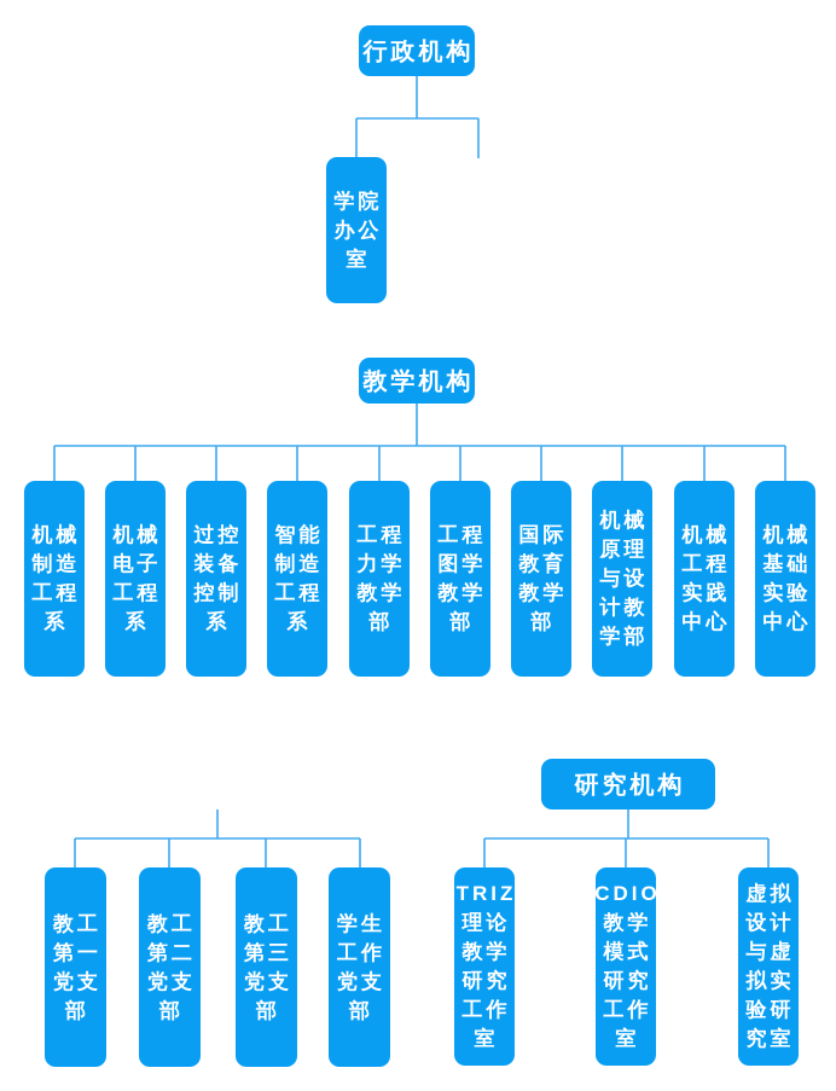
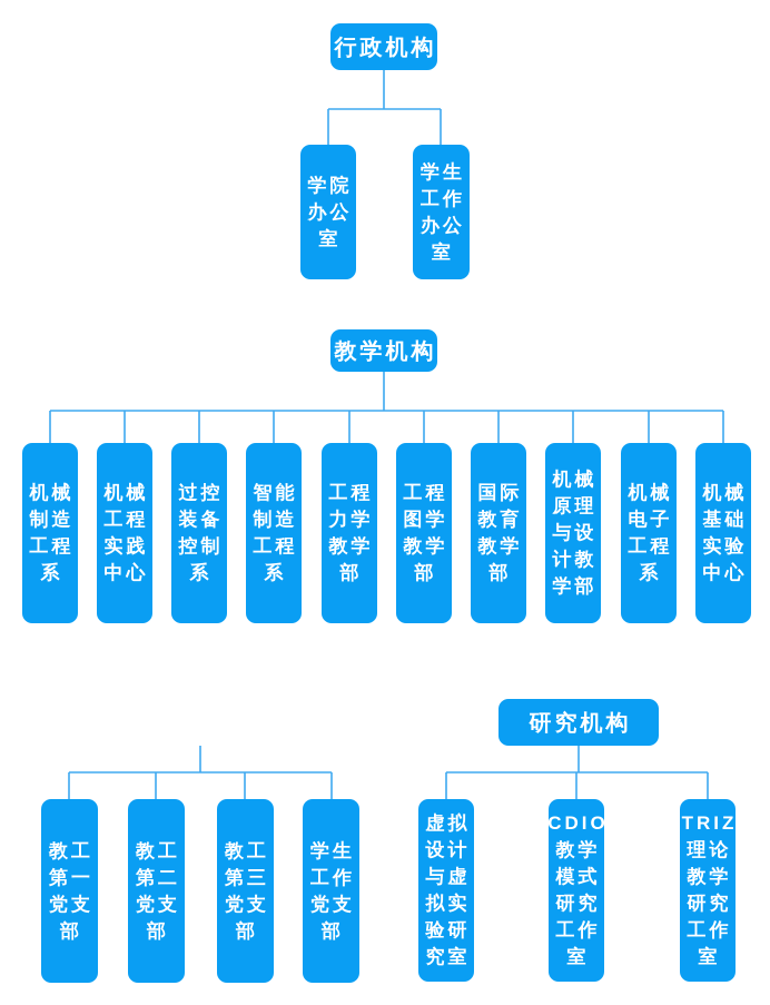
  行政机构
  学院办公室
+ 学生工作办公室
  教学机构
  机械制造工程系
- 机械电子工程系
+ 机械工程实践中心
  过控装备控制系
  智能制造工程系
  工程力学教学部
  工程图学教学部
  国际教育教学部
  机械原理与设计教学部
- 机械工程实践中心
+ 机械电子工程系
  机械基础实验中心
  教工第一党支部
  教工第二党支部
  教工第三党支部
  学生工作党支部
  研究机构
- TRIZ理论教学研究工作室
+ 虚拟设计与虚拟实验研究室
  CDIO教学模式研究工作室
- 虚拟设计与虚拟实验研究室
+ TRIZ理论教学研究工作室
